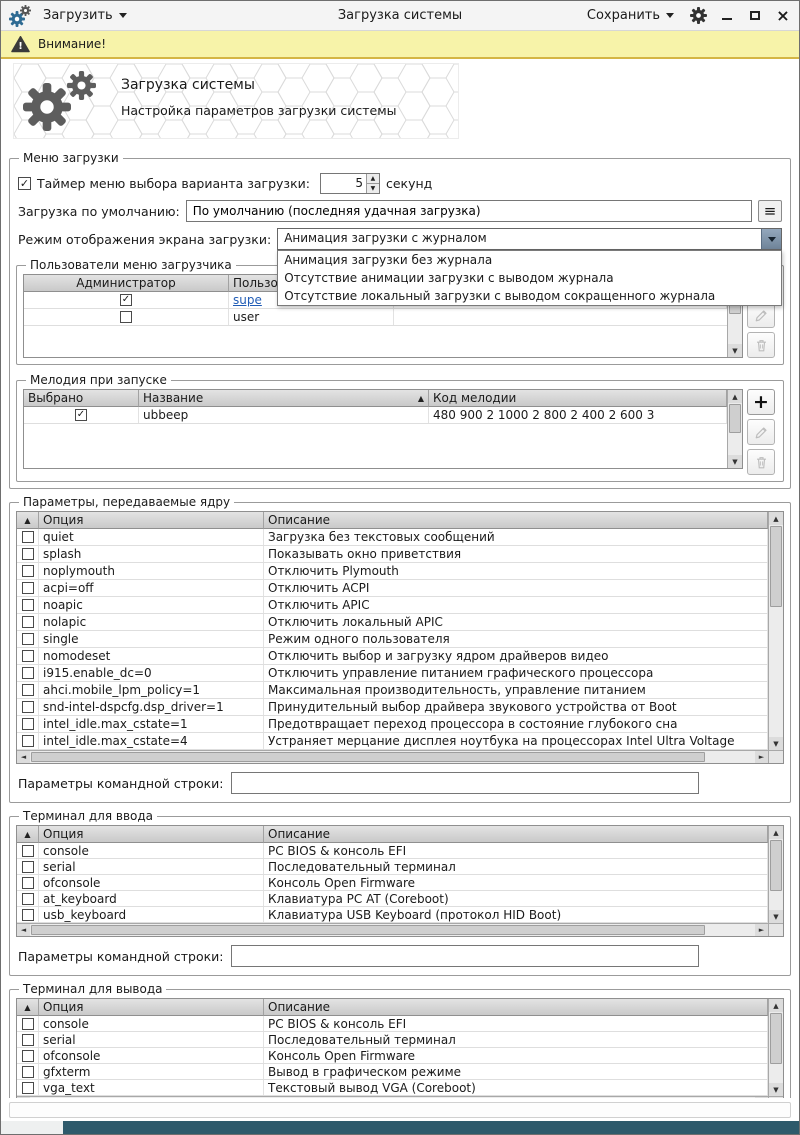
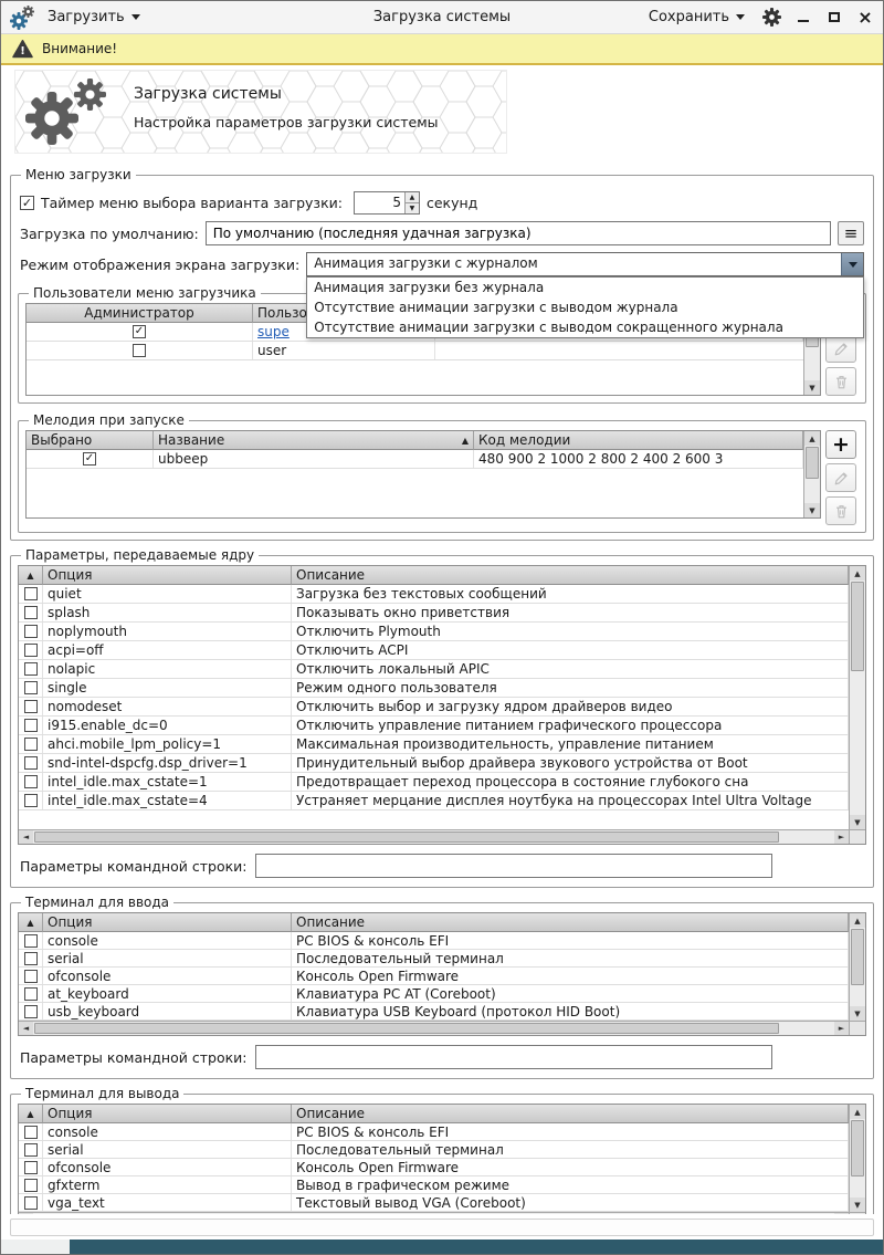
  Загрузить
  Загрузка системы
  Сохранить
  ×
  !
  Внимание!
  Загрузка системы
  Настройка параметров загрузки системы
  Меню загрузки
  Таймер меню выбора варианта загрузки:
  5
  секунд
  Загрузка по умолчанию:
  По умолчанию (последняя удачная загрузка)
  ≡
  Режим отображения экрана загрузки:
  Анимация загрузки с журналом
  Анимация загрузки без журнала
  Отсутствие анимации загрузки с выводом журнала
- Отсутствие локальный загрузки с выводом сокращенного журнала
+ Отсутствие анимации загрузки с выводом сокращенного журнала
  Пользователи меню загрузчика
  Администратор
  supe
  user
  ▼
  Мелодия при запуске
  Выбрано
  Название
  ▲
  Код мелодии
  ubbeep
  480 900 2 1000 2 800 2 400 2 600 3
  ▲
  ▼
  +
  Параметры, передаваемые ядру
  ▲
  Опция
  Описание
  quiet
  Загрузка без текстовых сообщений
  splash
  Показывать окно приветствия
  noplymouth
  Отключить Plymouth
  acpi=off
  Отключить ACPI
- noapic
- Отключить APIC
  nolapic
  Отключить локальный APIC
  single
  Режим одного пользователя
  nomodeset
  Отключить выбор и загрузку ядром драйверов видео
  i915.enable_dc=0
  Отключить управление питанием графического процессора
  ahci.mobile_lpm_policy=1
  Максимальная производительность, управление питанием
  snd-intel-dspcfg.dsp_driver=1
  Принудительный выбор драйвера звукового устройства от Boot
  intel_idle.max_cstate=1
  Предотвращает переход процессора в состояние глубокого сна
  intel_idle.max_cstate=4
  Устраняет мерцание дисплея ноутбука на процессорах Intel Ultra Voltage
  ◄
  ►
  ▲
  ▼
  Параметры командной строки:
  Терминал для ввода
  ▲
  Опция
  Описание
  console
  PC BIOS & консоль EFI
  serial
  Последовательный терминал
  ofconsole
  Консоль Open Firmware
  at_keyboard
  Клавиатура PC AT (Coreboot)
  usb_keyboard
  Клавиатура USB Keyboard (протокол HID Boot)
  ◄
  ►
  ▲
  ▼
  Параметры командной строки:
  Терминал для вывода
  ▲
  Опция
  Описание
  console
  PC BIOS & консоль EFI
  serial
  Последовательный терминал
  ofconsole
  Консоль Open Firmware
  gfxterm
  Вывод в графическом режиме
  vga_text
  Текстовый вывод VGA (Coreboot)
  ▲
  ▼
